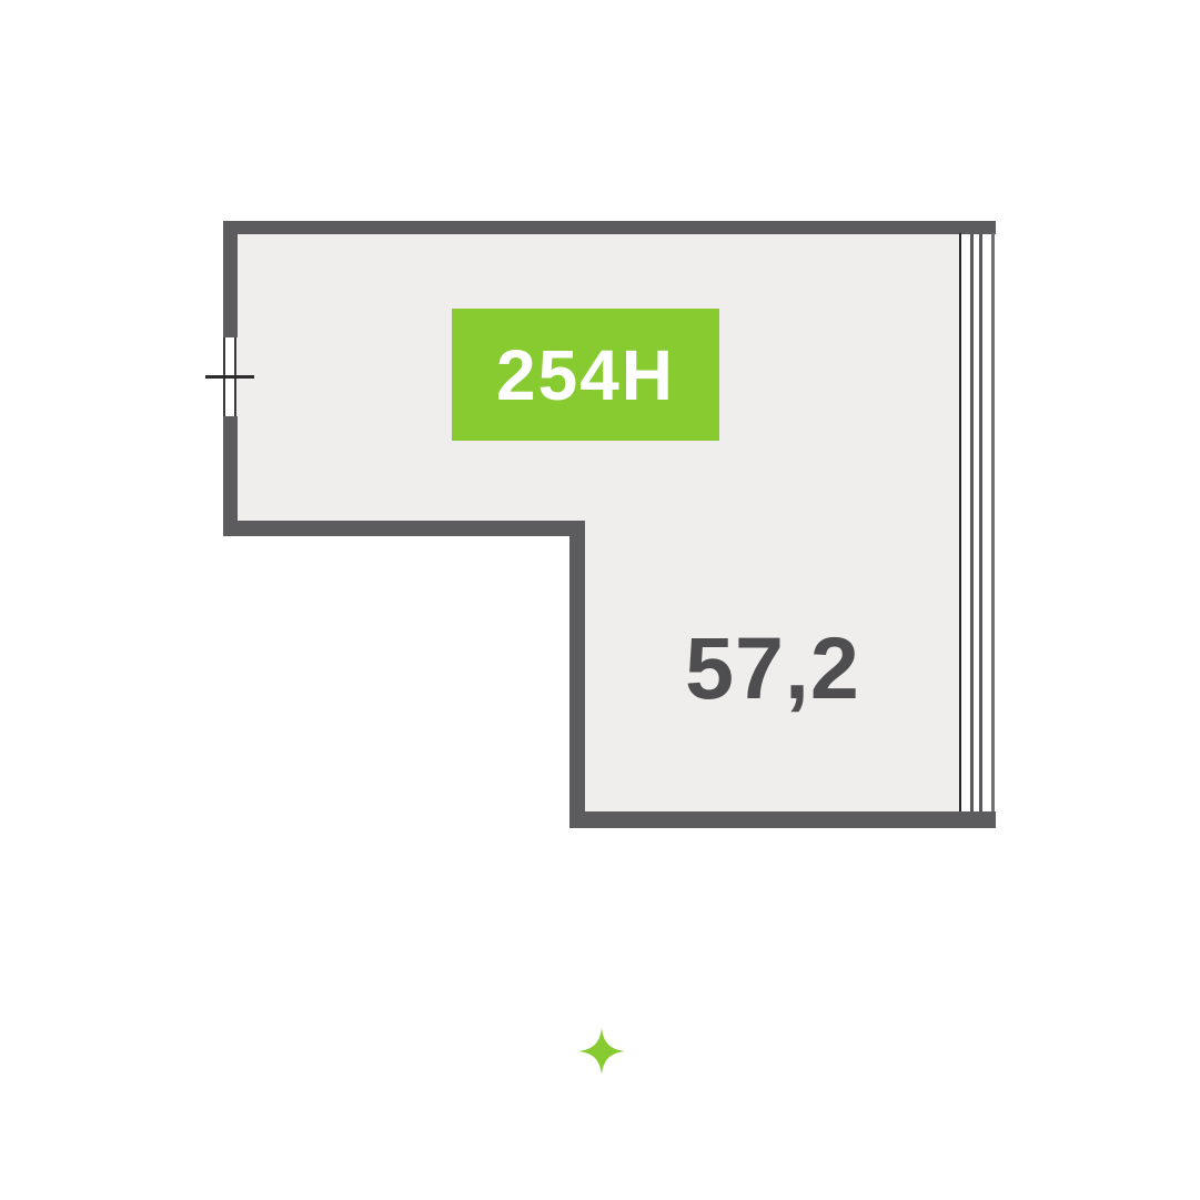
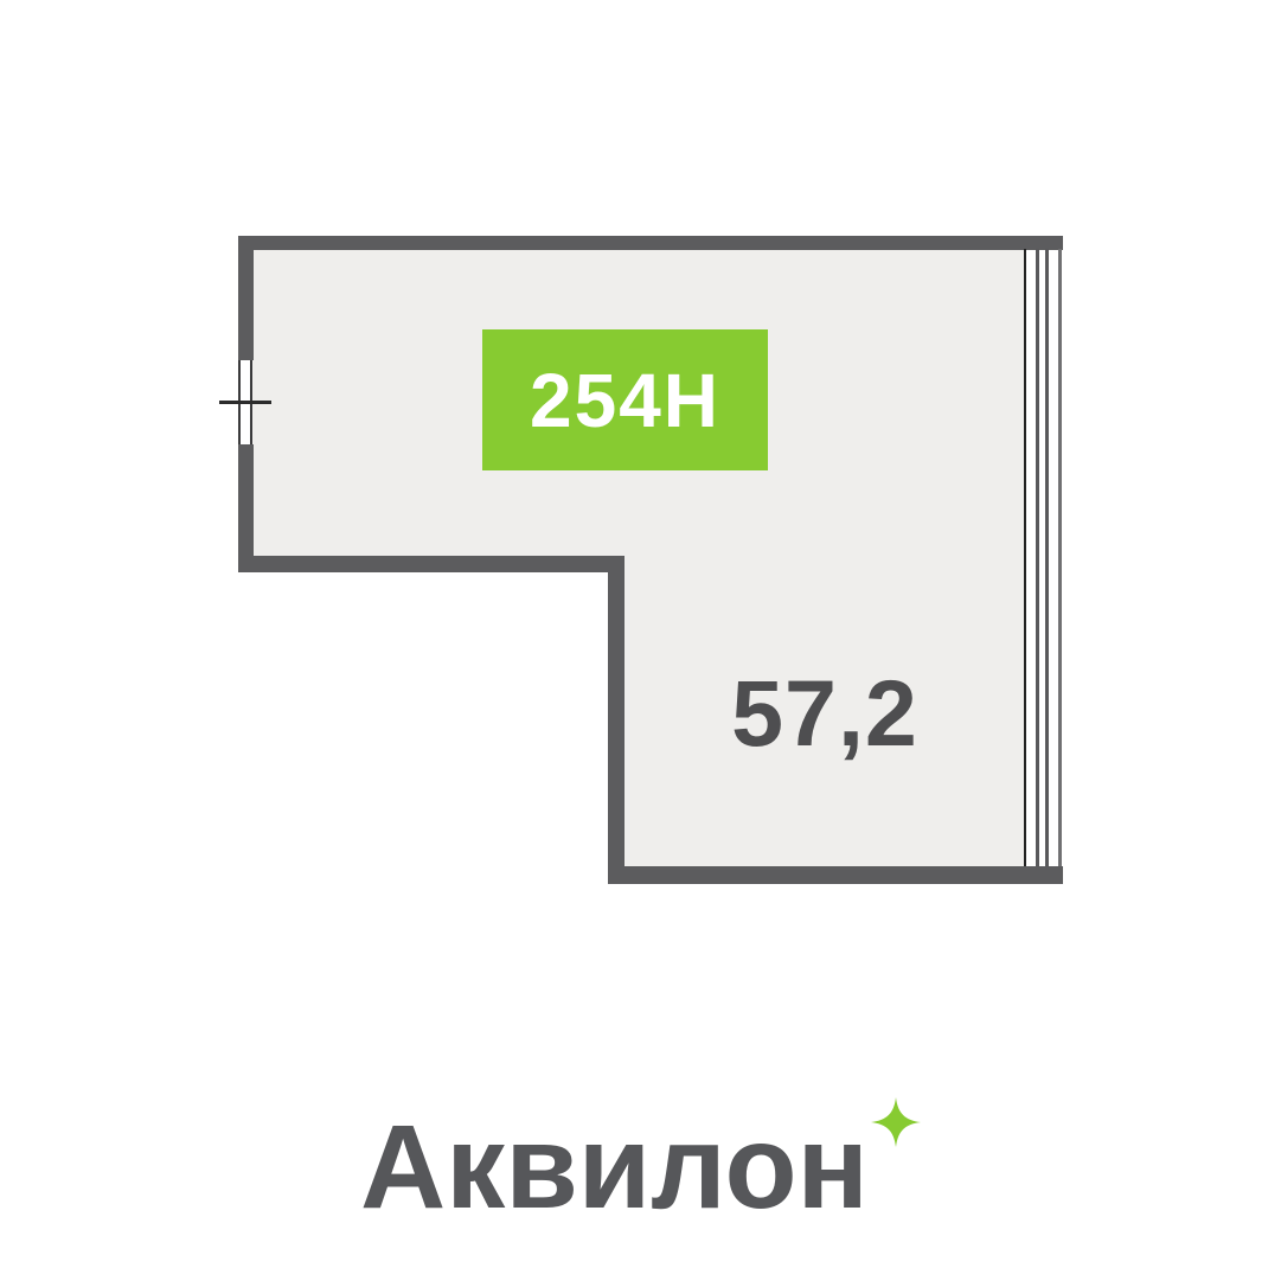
  254Н
  57,2
+ Аквилон
